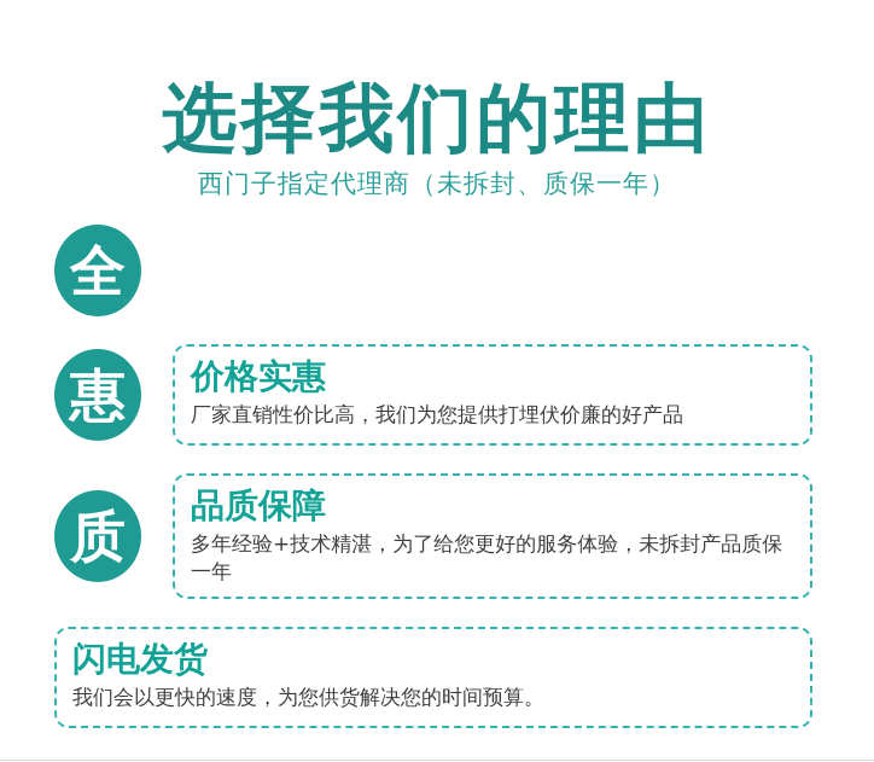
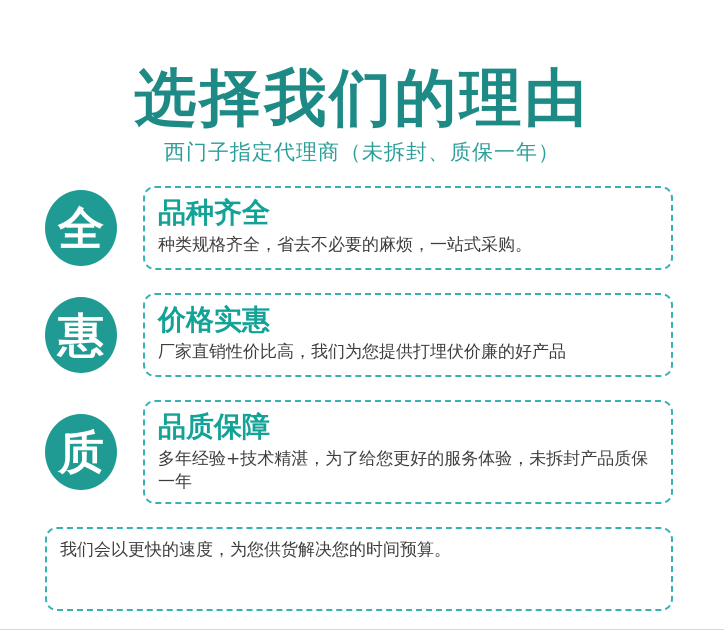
  选择我们的理由
  西门子指定代理商（未拆封、质保一年）
  全
+ 品种齐全
+ 种类规格齐全，省去不必要的麻烦，一站式采购。
  惠
  价格实惠
  厂家直销性价比高，我们为您提供打埋伏价廉的好产品
  质
  品质保障
  多年经验+技术精湛，为了给您更好的服务体验，未拆封产品质保一年
- 闪电发货
  我们会以更快的速度，为您供货解决您的时间预算。
